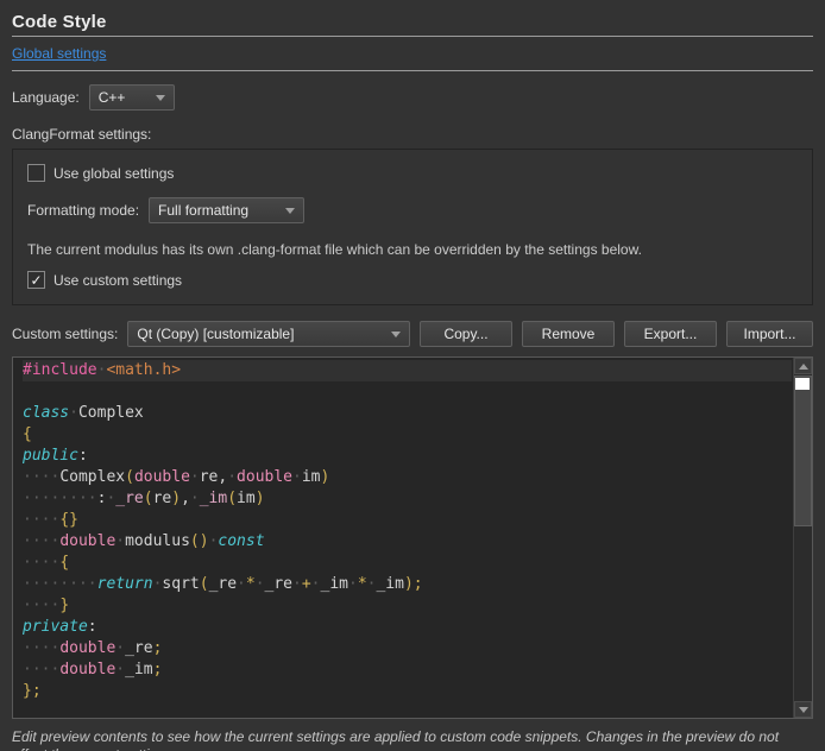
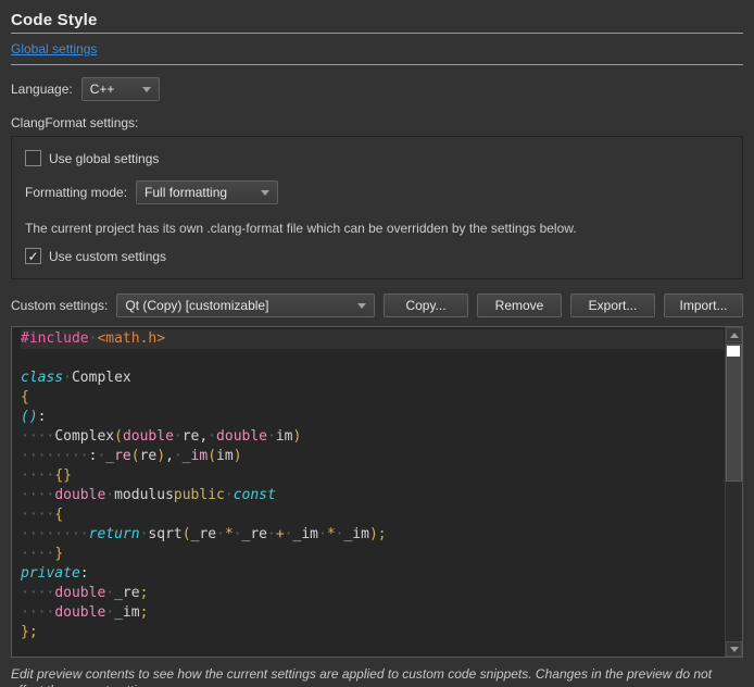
  Code Style
  Global settings
  Language:
  C++
  ClangFormat settings:
  Use global settings
  Formatting mode:
  Full formatting
- The current modulus has its own .clang-format file which can be overridden by the settings below.
+ The current project has its own .clang-format file which can be overridden by the settings below.
  Use custom settings
  Custom settings:
  Qt (Copy) [customizable]
  Copy...
  Remove
  Export...
  Import...
  #include·<math.h>
  class·Complex
  {
- public:
+ ():
  ····Complex(double·re,·double·im)
  ········:·_re(re),·_im(im)
  ····{}
- ····double·modulus()·const
+ ····double·moduluspublic·const
  ····{
  ········return·sqrt(_re·*·_re·+·_im·*·_im);
  ····}
  private:
  ····double·_re;
  ····double·_im;
  };
  Edit preview contents to see how the current settings are applied to custom code snippets. Changes in the preview do not
